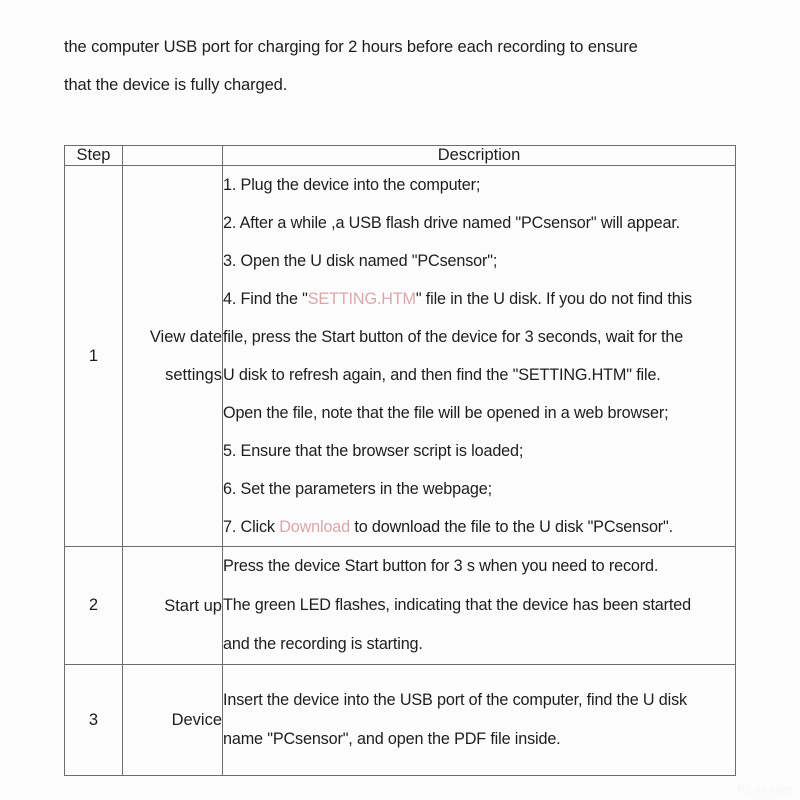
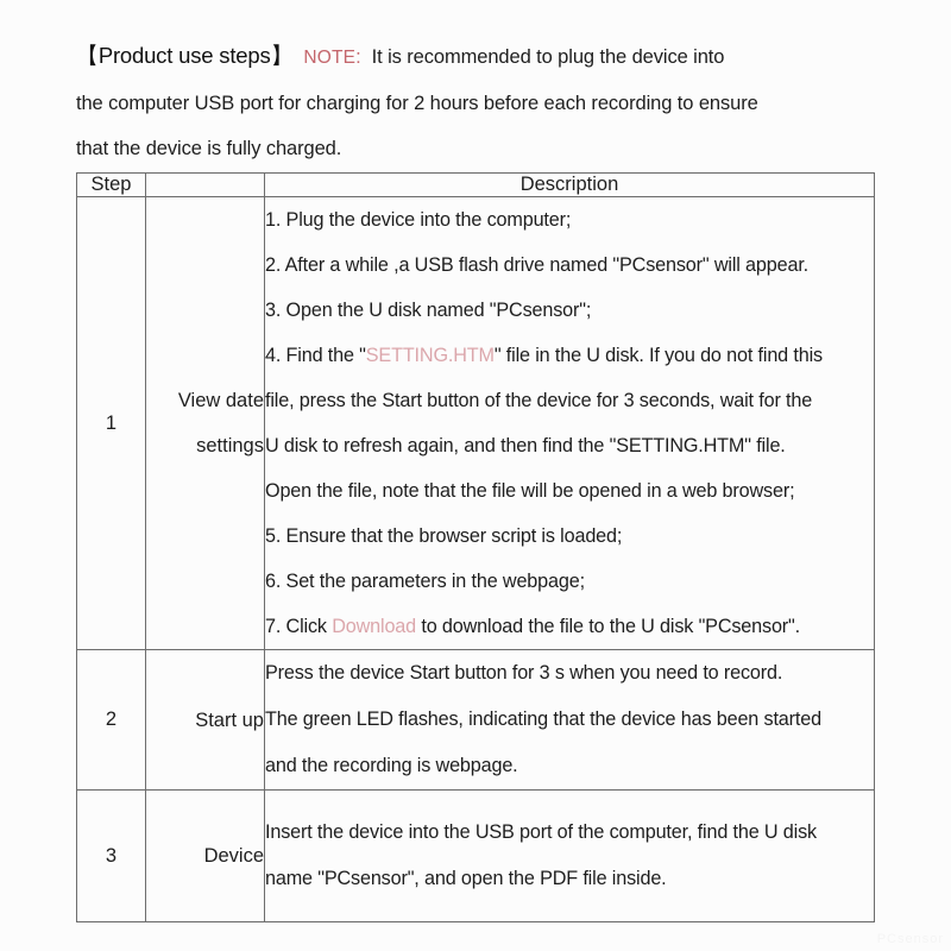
+ 【Product use steps】 NOTE: It is recommended to plug the device into
  the computer USB port for charging for 2 hours before each recording to ensure
  that the device is fully charged.
  Step		Description
  1	View datesettings	1. Plug the device into the computer;2. After a while ,a USB flash drive named "PCsensor" will appear.3. Open the U disk named "PCsensor";4. Find the "SETTING.HTM" file in the U disk. If you do not find thisfile, press the Start button of the device for 3 seconds, wait for theU disk to refresh again, and then find the "SETTING.HTM" file.Open the file, note that the file will be opened in a web browser;5. Ensure that the browser script is loaded;6. Set the parameters in the webpage;7. Click Download to download the file to the U disk "PCsensor".
- 2	Start up	Press the device Start button for 3 s when you need to record.The green LED flashes, indicating that the device has been startedand the recording is starting.
+ 2	Start up	Press the device Start button for 3 s when you need to record.The green LED flashes, indicating that the device has been startedand the recording is webpage.
  3	Device	Insert the device into the USB port of the computer, find the U diskname "PCsensor", and open the PDF file inside.
